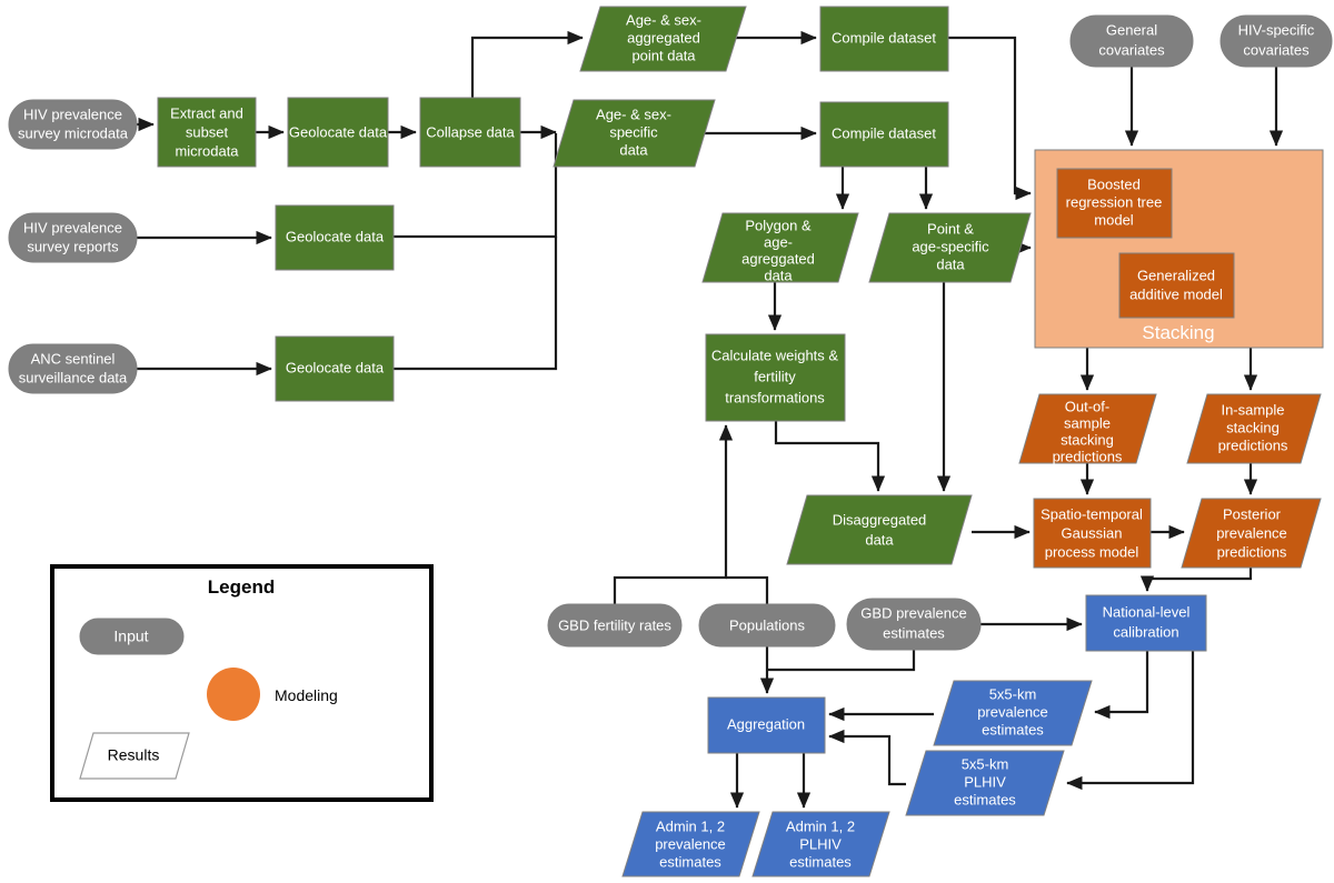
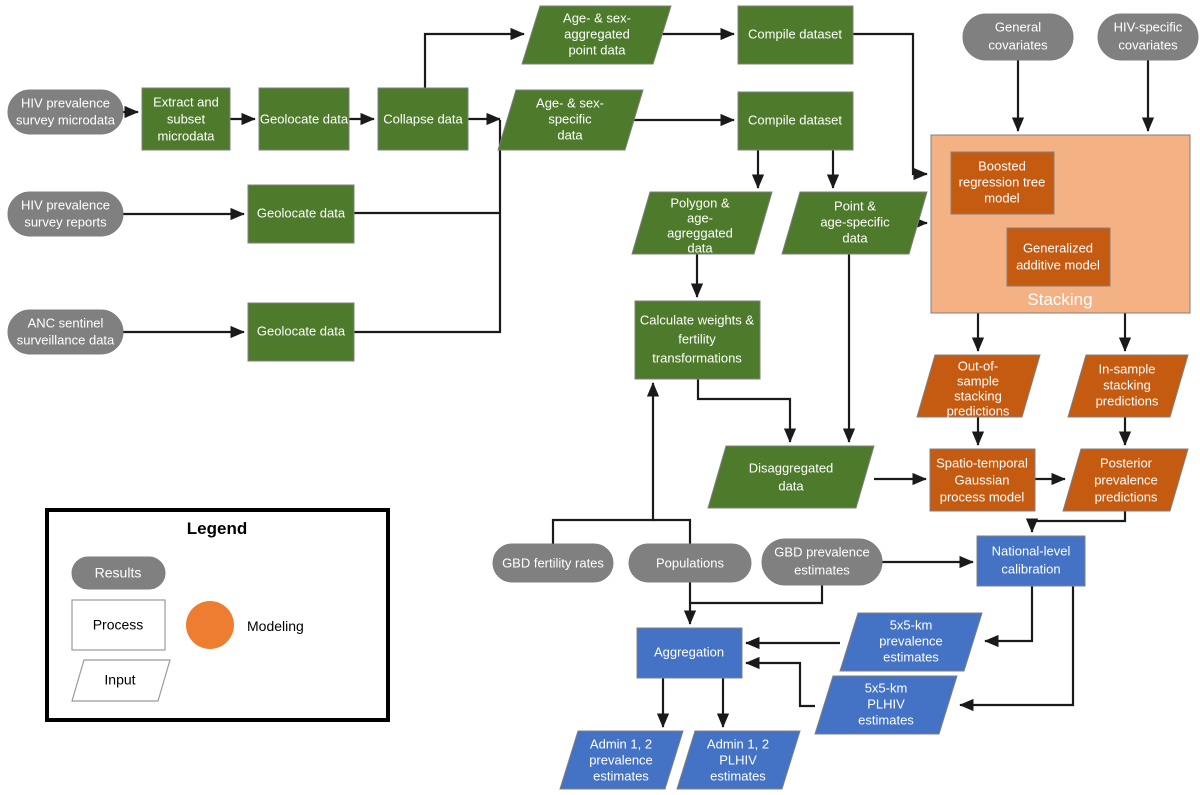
  HIV prevalence
  survey microdata
  Extract and
  subset
  microdata
  Geolocate data
  Collapse data
  Age- & sex-
  aggregated
  point data
  Age- & sex-
  specific
  data
  Compile dataset
  Compile dataset
  HIV prevalence
  survey reports
  Geolocate data
  ANC sentinel
  surveillance data
  Geolocate data
  Polygon &
  age-
  agreggated
  data
  Point &
  age-specific
  data
  Calculate weights &
  fertility
  transformations
  General
  covariates
  HIV-specific
  covariates
  Stacking
  Boosted
  regression tree
  model
  Generalized
  additive model
  Out-of-
  sample
  stacking
  predictions
  In-sample
  stacking
  predictions
  Disaggregated
  data
  Spatio-temporal
  Gaussian
  process model
  Posterior
  prevalence
  predictions
  GBD fertility rates
  Populations
  GBD prevalence
  estimates
  National-level
  calibration
  5x5-km
  prevalence
  estimates
  5x5-km
  PLHIV
  estimates
  Aggregation
  Admin 1, 2
  prevalence
  estimates
  Admin 1, 2
  PLHIV
  estimates
  Legend
- Input
+ Results
+ Process
- Results
+ Input
  Modeling
